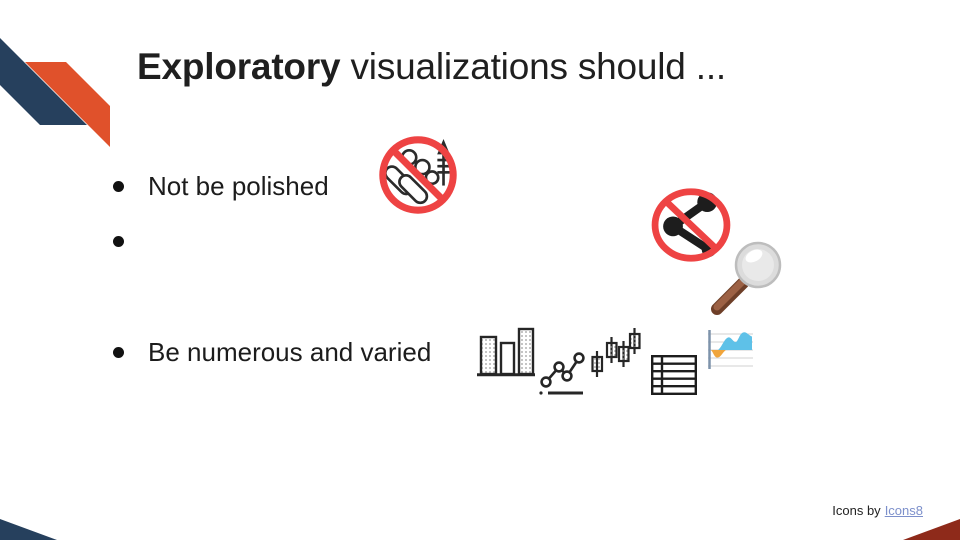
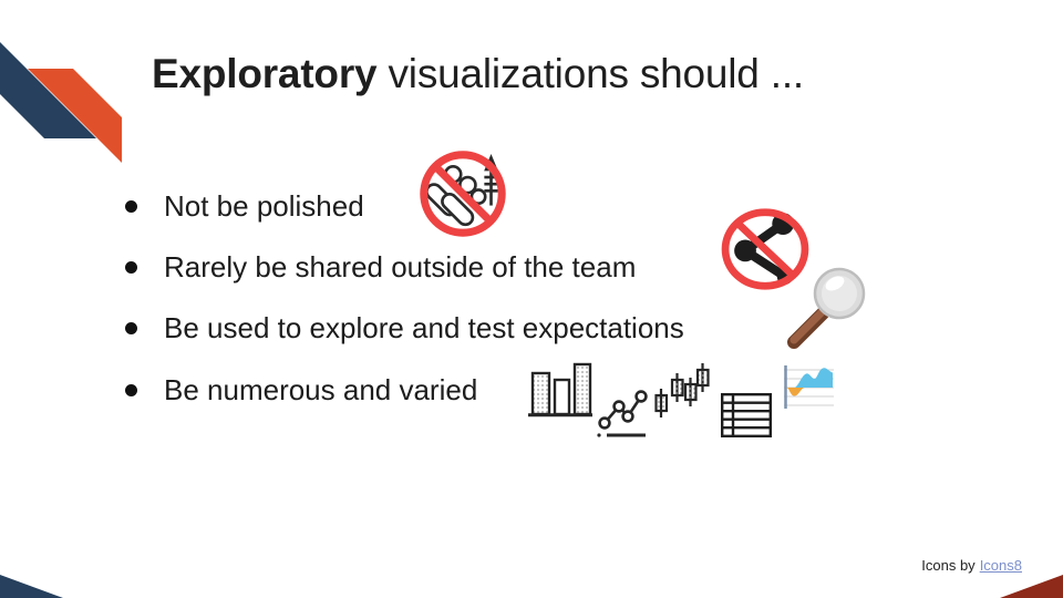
  Exploratory visualizations should ...
  Not be polished
+ Rarely be shared outside of the team
+ Be used to explore and test expectations
  Be numerous and varied
  Icons by
  Icons8
